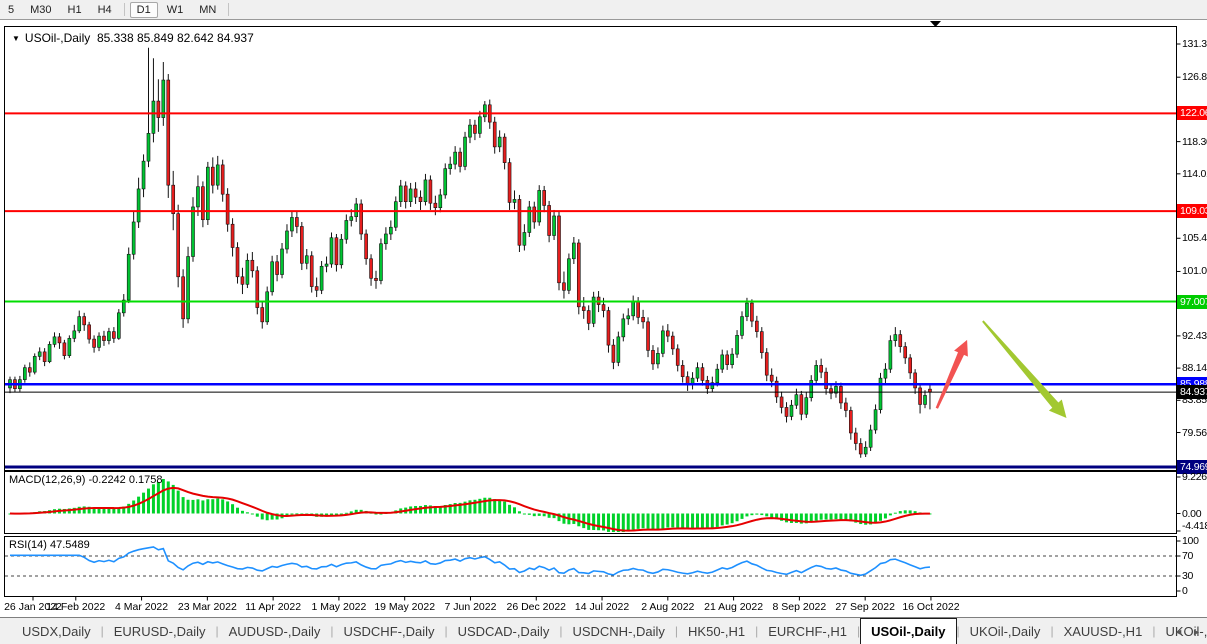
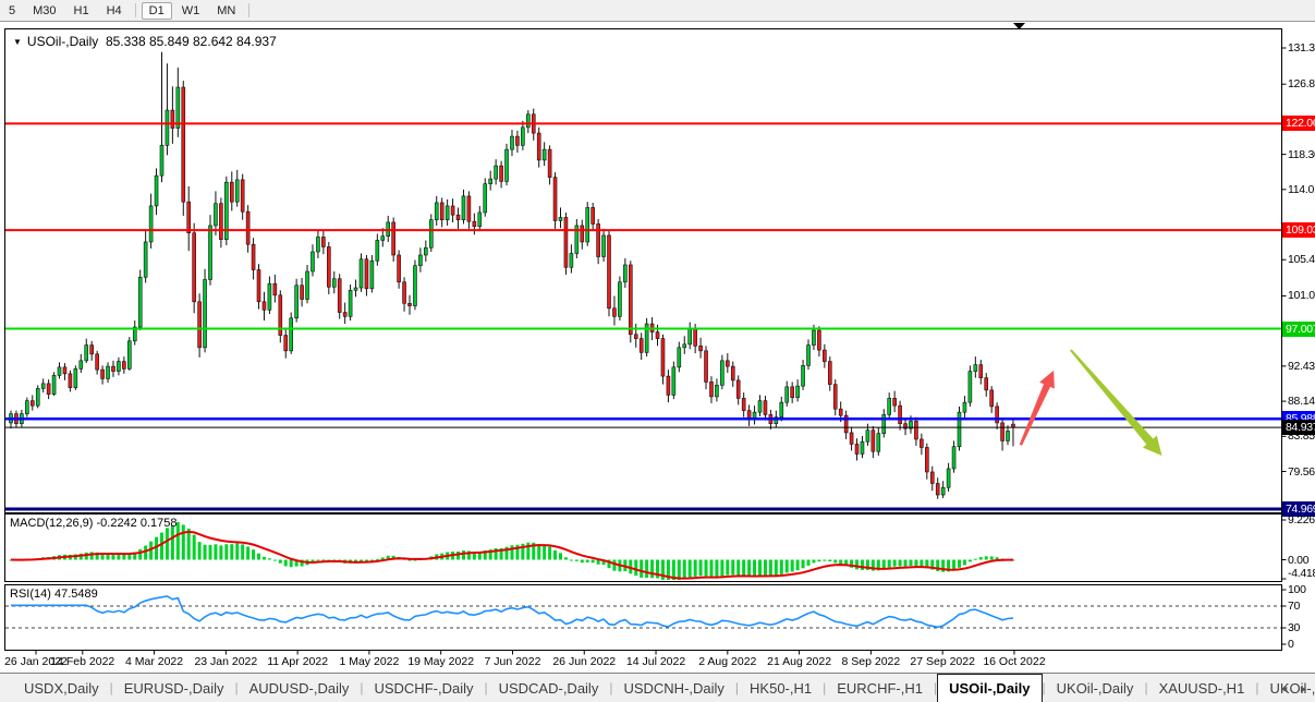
  5
  M30
  H1
  H4
  D1
  W1
  MN
  ▼ USOil-,Daily 85.338 85.849 82.642 84.937
  MACD(12,26,9) -0.2242 0.1758
  RSI(14) 47.5489
  131.3
  126.8
  118.3
  114.0
  105.4
  101.0
  92.43
  88.14
  83.85
  79.56
  122.0
  109.0
  97.00
  84.93
  74.96
  9.226
  0.00
  -4.41
  100
  70
  30
  0
  26 Jan 2022
  14 Feb 2022
  4 Mar 2022
- 23 Mar 2022
+ 23 Jan 2022
  11 Apr 2022
  1 May 2022
  19 May 2022
  7 Jun 2022
- 26 Dec 2022
+ 26 Jun 2022
  14 Jul 2022
  2 Aug 2022
  21 Aug 2022
  8 Sep 2022
  27 Sep 2022
  16 Oct 2022
  USDX,Daily
  |
  EURUSD-,Daily
  |
  AUDUSD-,Daily
  |
  USDCHF-,Daily
  |
  USDCAD-,Daily
  |
  USDCNH-,Daily
  |
  HK50-,H1
  |
  EURCHF-,H1
  |
  USOil-,Daily
  |
  UKOil-,Daily
  |
  XAUUSD-,H1
  |
  ◄
  ►
